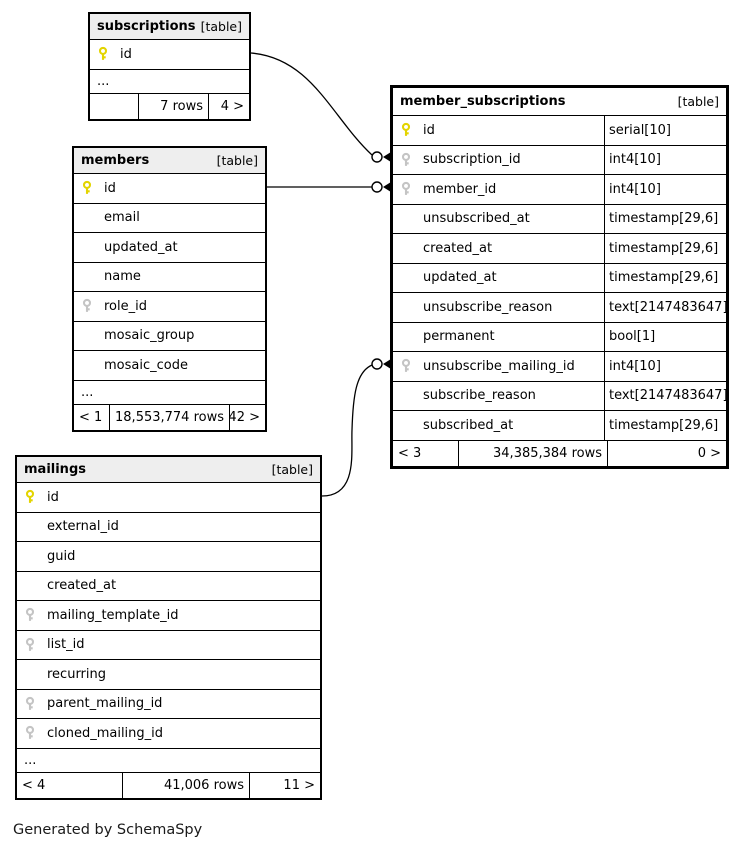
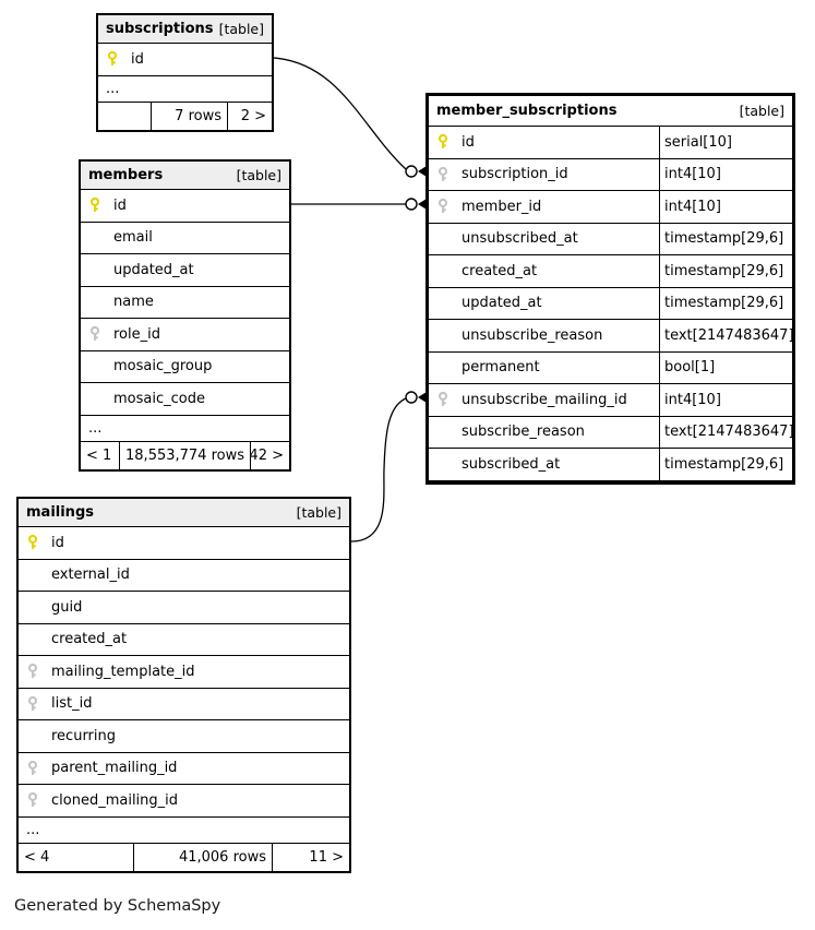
  subscriptions
  [table]
  id
  ...
  7 rows
- 4 >
+ 2 >
  members
  [table]
  id
  email
  updated_at
  name
  role_id
  mosaic_group
  mosaic_code
  ...
  < 1
  18,553,774 rows
  42 >
  member_subscriptions
  [table]
  id
  serial[10]
  subscription_id
  int4[10]
  member_id
  int4[10]
  unsubscribed_at
  timestamp[29,6]
  created_at
  timestamp[29,6]
  updated_at
  timestamp[29,6]
  unsubscribe_reason
  text[2147483647]
  permanent
  bool[1]
  unsubscribe_mailing_id
  int4[10]
  subscribe_reason
  text[2147483647]
  subscribed_at
  timestamp[29,6]
- < 3
- 34,385,384 rows
- 0 >
  mailings
  [table]
  id
  external_id
  guid
  created_at
  mailing_template_id
  list_id
  recurring
  parent_mailing_id
  cloned_mailing_id
  ...
  < 4
  41,006 rows
  11 >
  Generated by SchemaSpy
